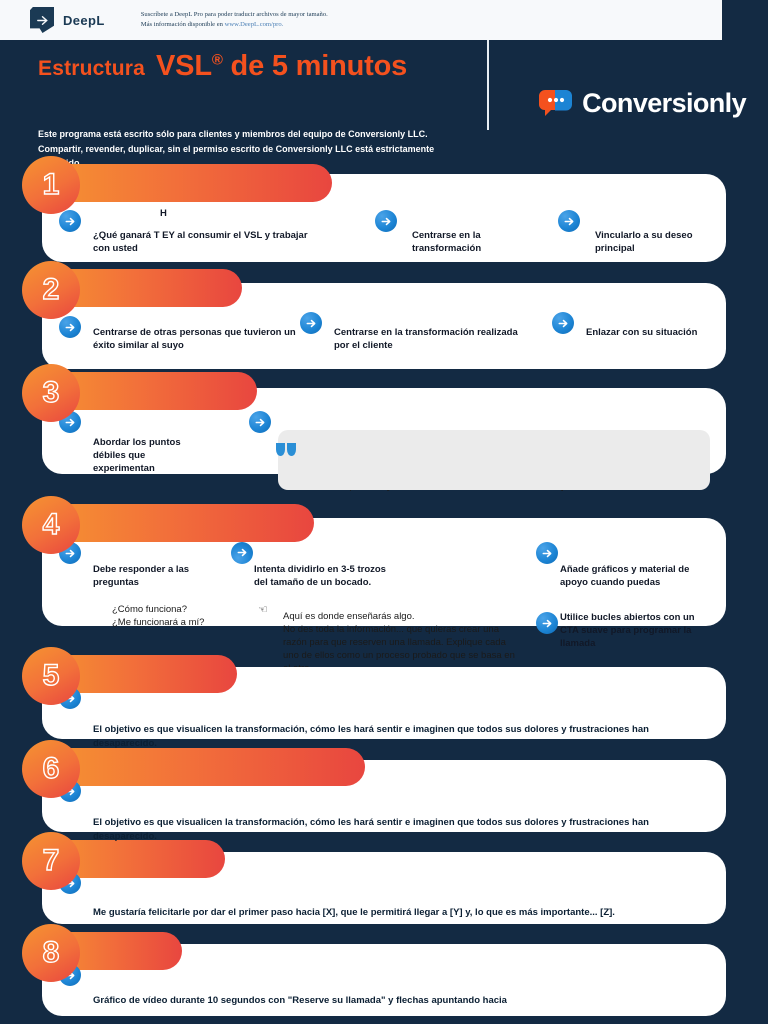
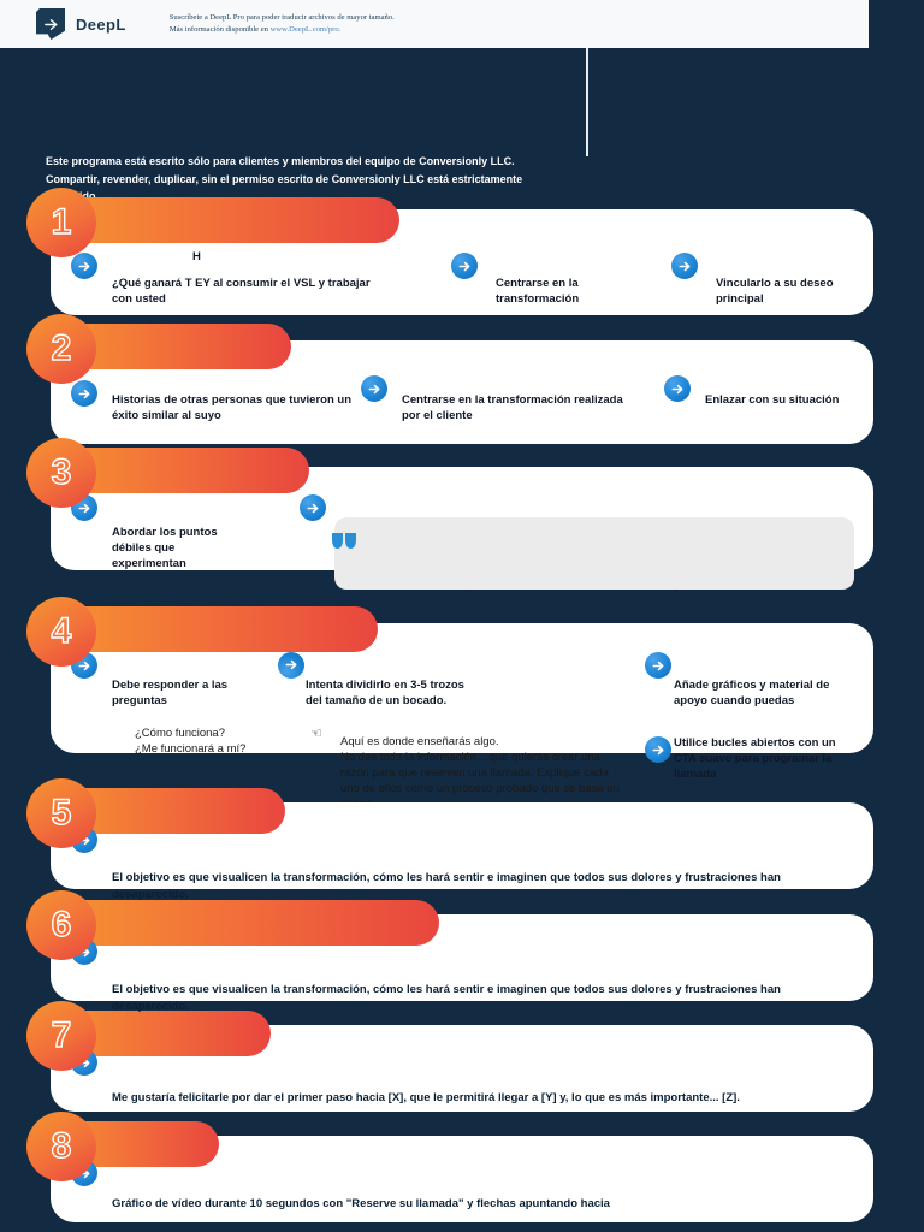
  DeepL
- Estructura
- VSL® de 5 minutos
- Conversionly
  Este programa está escrito sólo para clientes y miembros del equipo de Conversionly LLC. Compartir, revender, duplicar, sin el permiso escrito de Conversionly LLC está estrictamente
  1
  H
  ¿Qué ganará T EY al consumir el VSL y trabajar con usted
  Centrarse en la transformación
  Vincularlo a su deseo principal
  2
- Centrarse de otras personas que tuvieron un éxito similar al suyo
+ Historias de otras personas que tuvieron un éxito similar al suyo
  Centrarse en la transformación realizada por el cliente
  Enlazar con su situación
  3
  Abordar los puntos débiles que experimentan
  4
  Debe responder a las preguntas
  ¿Cómo funciona?
  ¿Me funcionará a mí?
  Intenta dividirlo en 3-5 trozos del tamaño de un bocado.
  ☜
  Aquí es donde enseñarás algo.
  No des toda la información... que quieras crear una razón para que reserven una llamada. Explique cada uno de ellos como un proceso probado que se basa en
  Añade gráficos y material de apoyo cuando puedas
  Utilice bucles abiertos con un CTA suave para programar la llamada
  5
  El objetivo es que visualicen la transformación, cómo les hará sentir e imaginen que todos sus dolores y frustraciones han desaparecido.
  6
  El objetivo es que visualicen la transformación, cómo les hará sentir e imaginen que todos sus dolores y frustraciones han desaparecido.
  7
  Me gustaría felicitarle por dar el primer paso hacia [X], que le permitirá llegar a [Y] y, lo que es más importante... [Z].
  8
  Gráfico de vídeo durante 10 segundos con "Reserve su llamada" y flechas apuntando hacia
